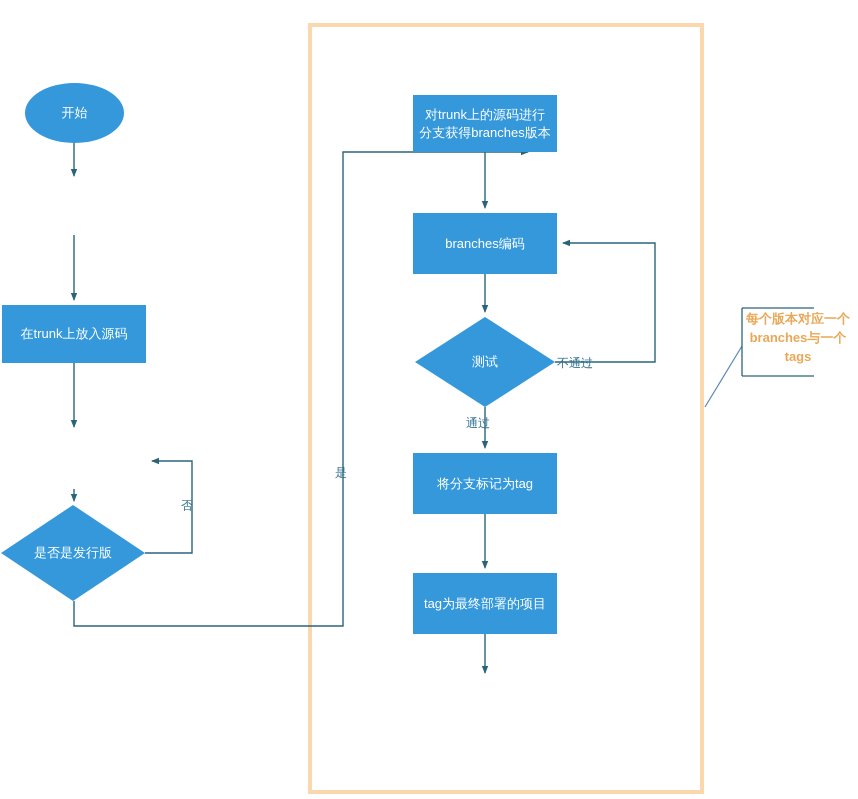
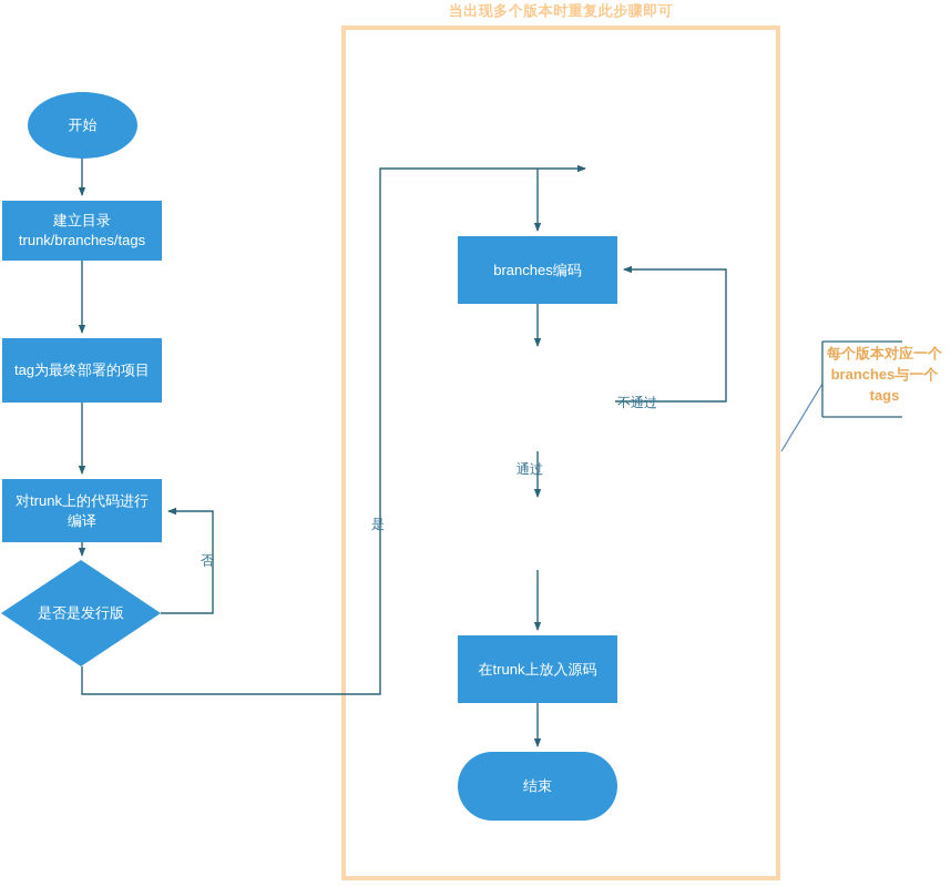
+ 当出现多个版本时重复此步骤即可
  开始
+ 建立目录
+ trunk/branches/tags
- 在trunk上放入源码
+ tag为最终部署的项目
+ 对trunk上的代码进行编译
  是否是发行版
- 对trunk上的源码进行分支获得branches版本
  branches编码
- 测试
- 将分支标记为tag
- tag为最终部署的项目
+ 在trunk上放入源码
+ 结束
  不通过
  通过
  每个版本对应一个branches与一个tags
